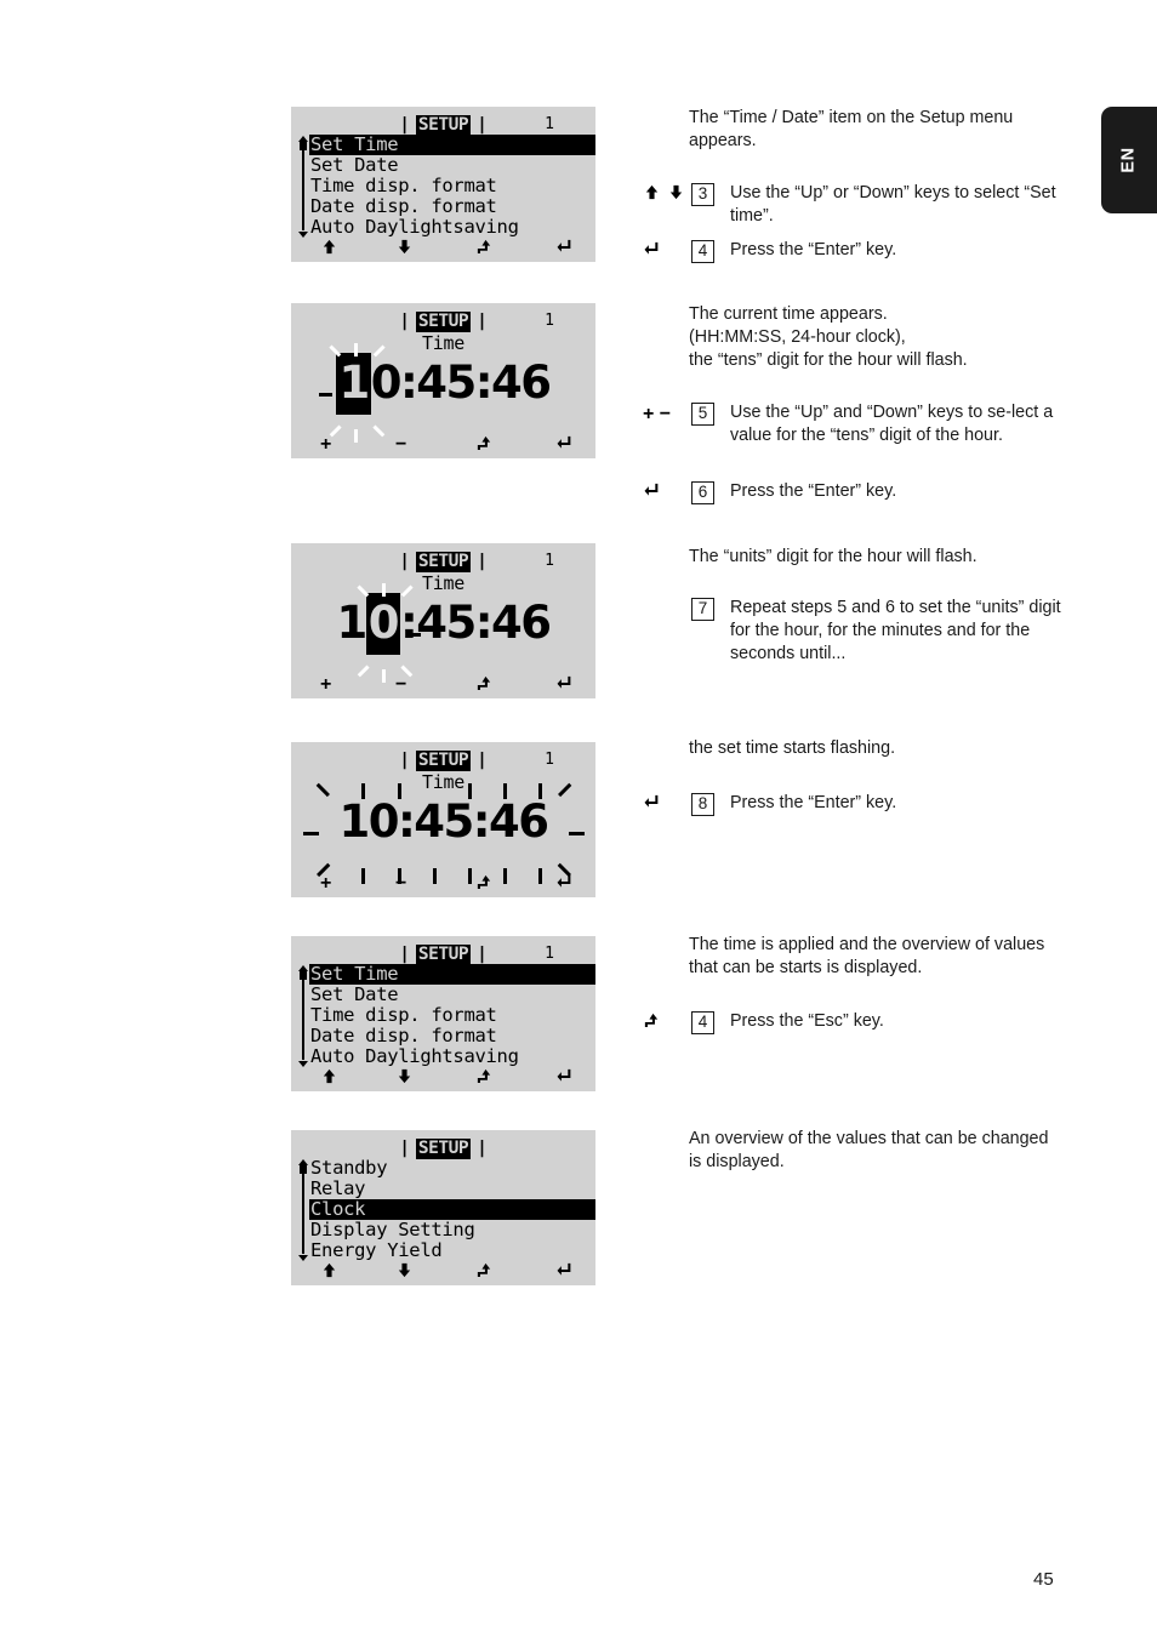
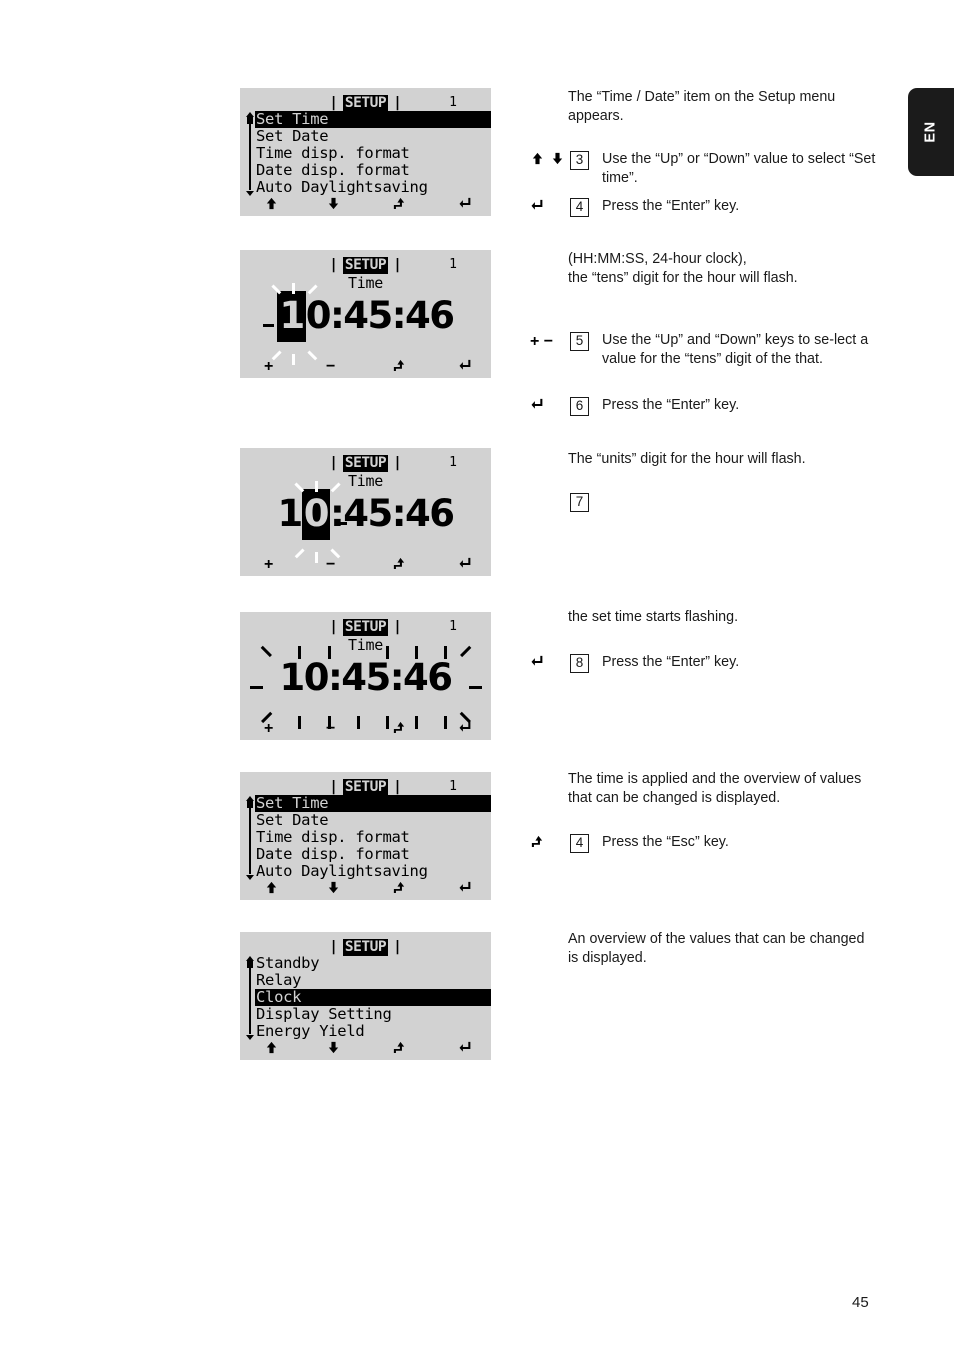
  45
  |
  SETUP
  |
  1
  Set Time
  Set Date
  Time disp. format
  Date disp. format
  Auto Daylightsaving
  The “Time / Date” item on the Setup menu appears.
  3
- Use the “Up” or “Down” keys to select “Set time”.
+ Use the “Up” or “Down” value to select “Set time”.
  4
  Press the “Enter” key.
  |
  SETUP
  |
  1
  Time
  10:45:46
  +
  −
- The current time appears.
  (HH:MM:SS, 24-hour clock),
  the “tens” digit for the hour will flash.
  + −
  5
- Use the “Up” and “Down” keys to se-lect a value for the “tens” digit of the hour.
+ Use the “Up” and “Down” keys to se-lect a value for the “tens” digit of the that.
  6
  Press the “Enter” key.
  |
  SETUP
  |
  1
  Time
  10:45:46
  +
  −
  The “units” digit for the hour will flash.
  7
- Repeat steps 5 and 6 to set the “units” digit for the hour, for the minutes and for the seconds until...
  |
  SETUP
  |
  1
  Time
  10:45:46
  +
  −
  the set time starts flashing.
  8
  Press the “Enter” key.
  |
  SETUP
  |
  1
  Set Time
  Set Date
  Time disp. format
  Date disp. format
  Auto Daylightsaving
- The time is applied and the overview of values that can be starts is displayed.
+ The time is applied and the overview of values that can be changed is displayed.
  4
  Press the “Esc” key.
  |
  SETUP
  |
  Standby
  Relay
  Clock
  Display Setting
  Energy Yield
  An overview of the values that can be changed is displayed.
